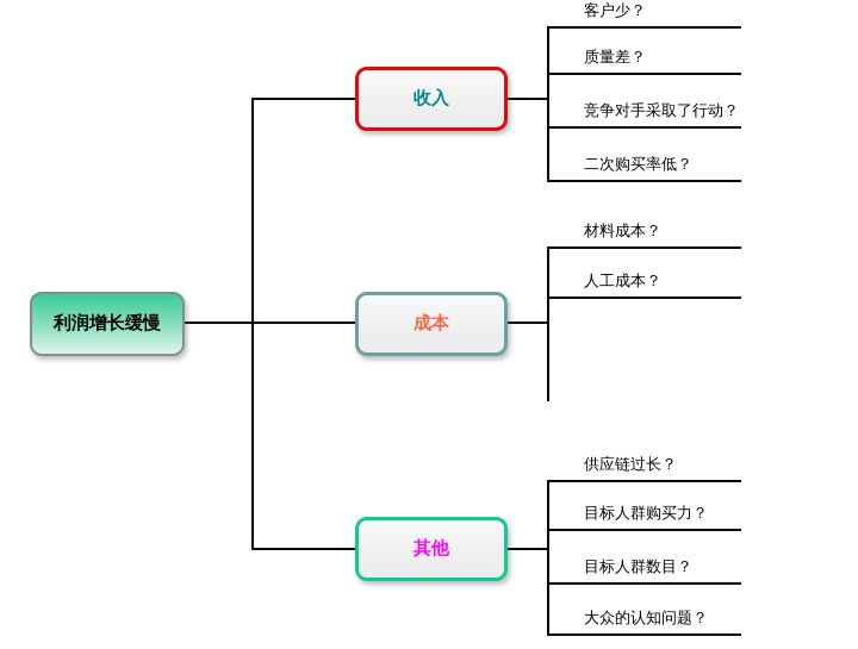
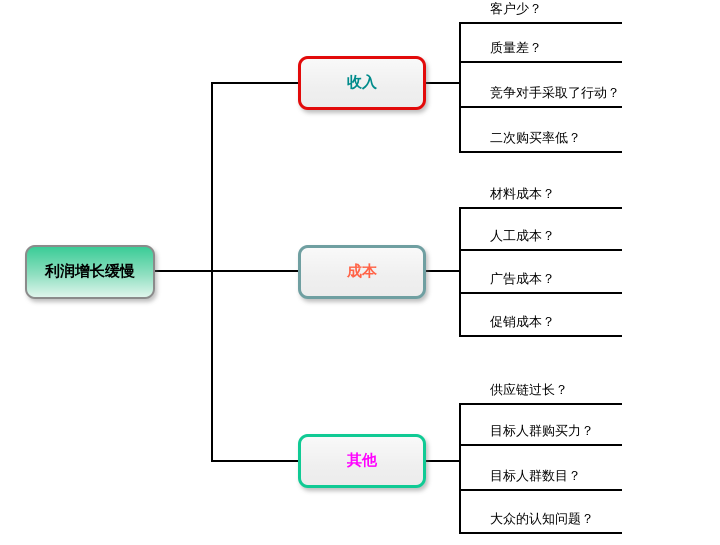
  利润增长缓慢
  收入
  成本
  其他
  客户少？
  质量差？
  竞争对手采取了行动？
  二次购买率低？
  材料成本？
  人工成本？
+ 广告成本？
+ 促销成本？
  供应链过长？
  目标人群购买力？
  目标人群数目？
  大众的认知问题？
